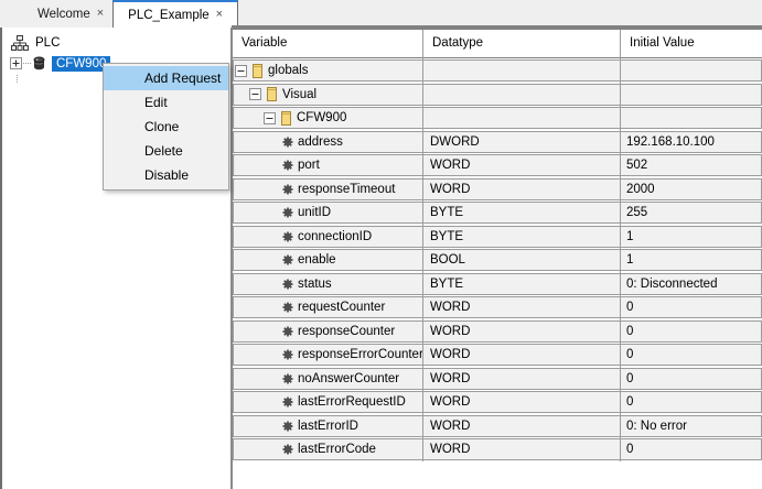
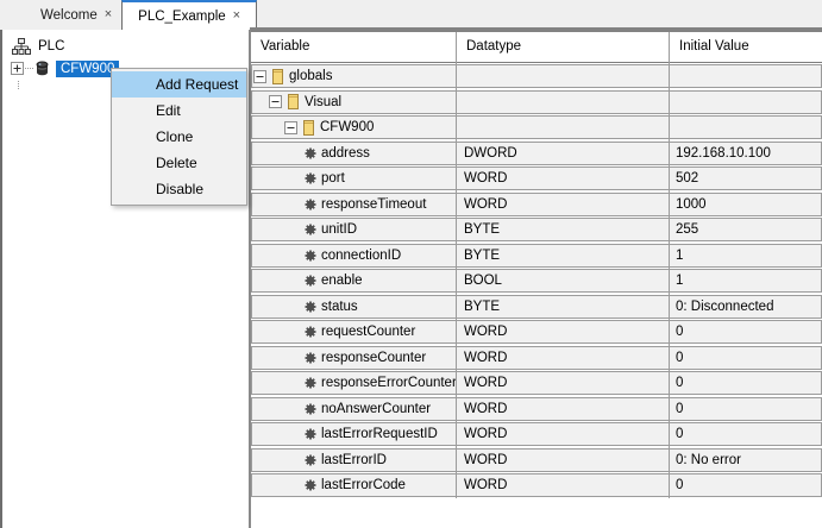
  Welcome
  ×
  PLC_Example
  ×
  PLC
  CFW90
  Variable
  Datatype
  Initial Value
  globals
  Visual
  CFW900
  address
  DWORD
  192.168.10.100
  port
  WORD
  502
  responseTimeout
  WORD
- 2000
+ 1000
  unitID
  BYTE
  255
  connectionID
  BYTE
  1
  enable
  BOOL
  1
  status
  BYTE
  0: Disconnected
  requestCounter
  WORD
  0
  responseCounter
  WORD
  0
  responseErrorCounter
  WORD
  0
  noAnswerCounter
  WORD
  0
  lastErrorRequestID
  WORD
  0
  lastErrorID
  WORD
  0: No error
  lastErrorCode
  WORD
  0
  Add Request
  Edit
  Clone
  Delete
  Disable
